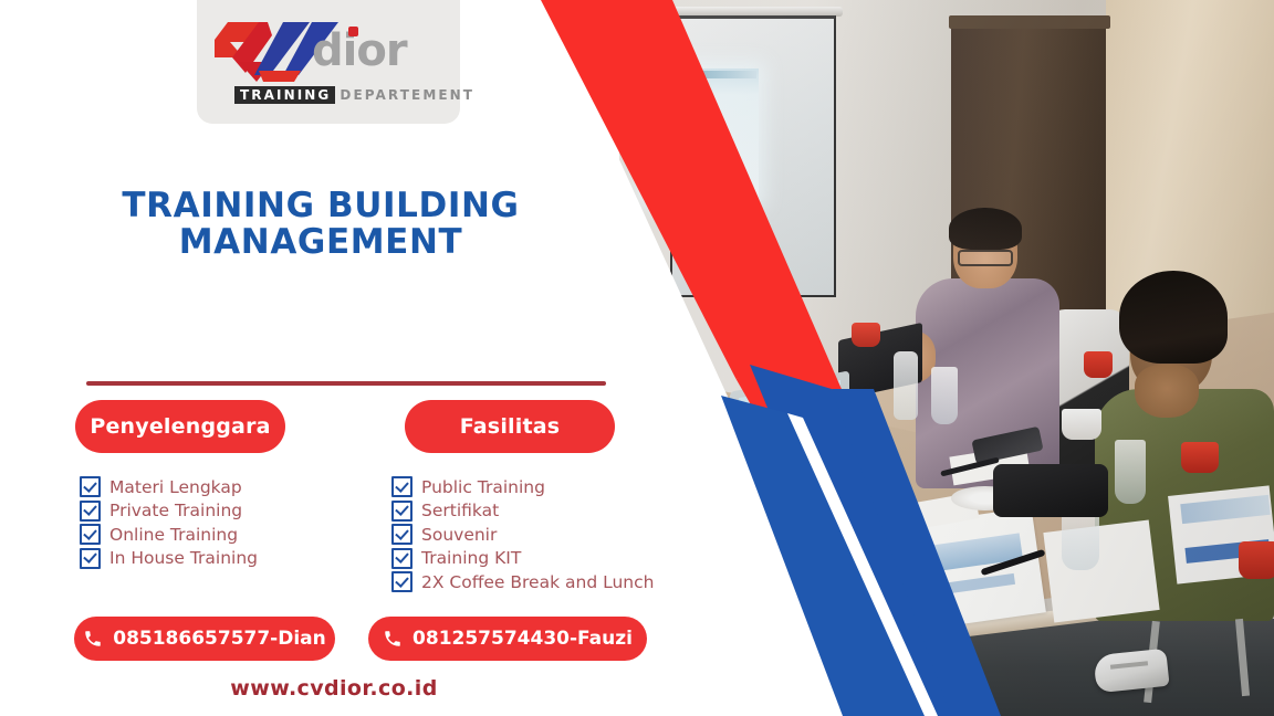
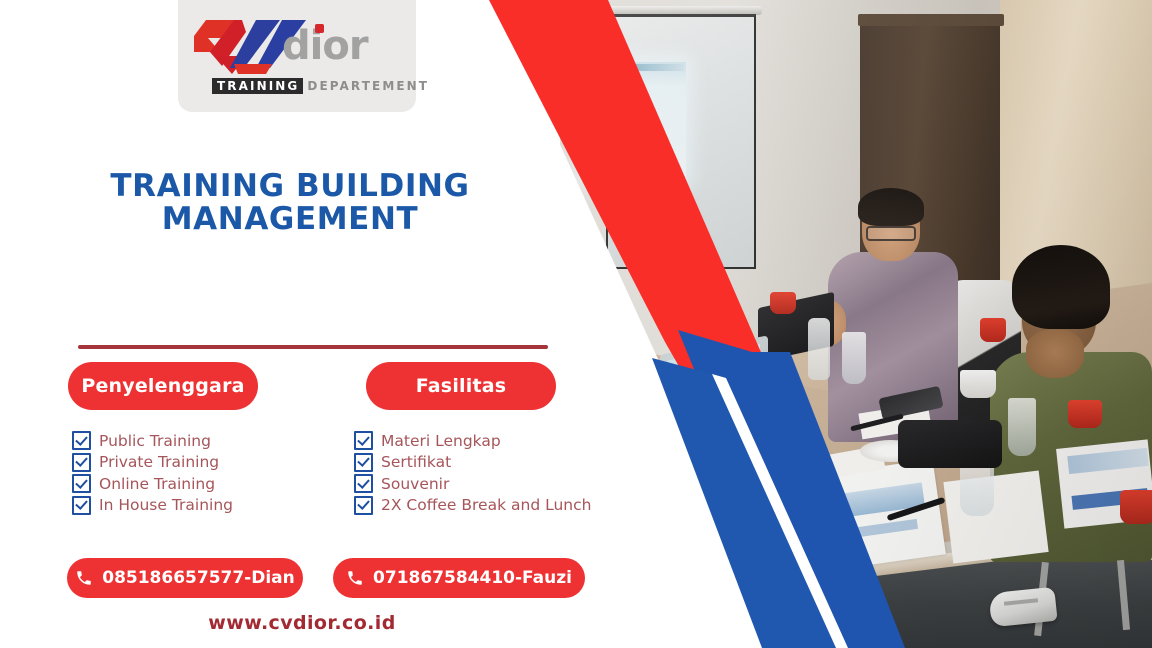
  dior
  TRAINING
  DEPARTEMENT
  TRAINING BUILDING
  MANAGEMENT
  Penyelenggara
  Fasilitas
- Materi Lengkap
+ Public Training
  Private Training
  Online Training
  In House Training
- Public Training
+ Materi Lengkap
  Sertifikat
  Souvenir
- Training KIT
  2X Coffee Break and Lunch
  085186657577-Dian
- 081257574430-Fauzi
+ 071867584410-Fauzi
  www.cvdior.co.id
